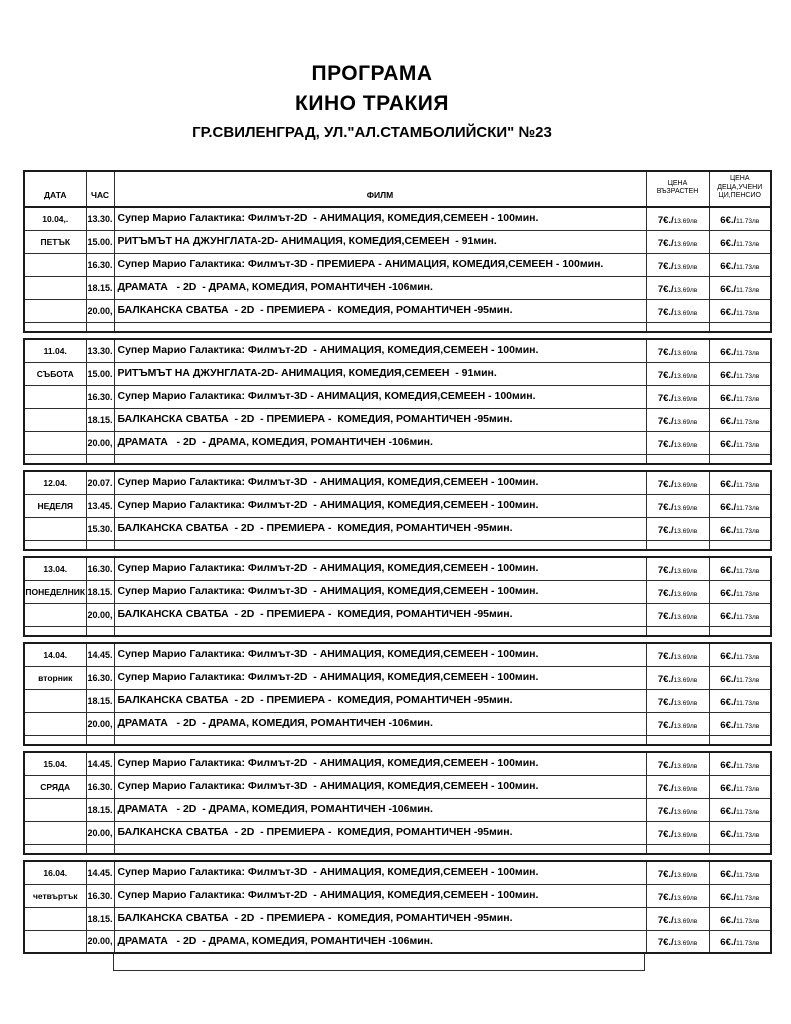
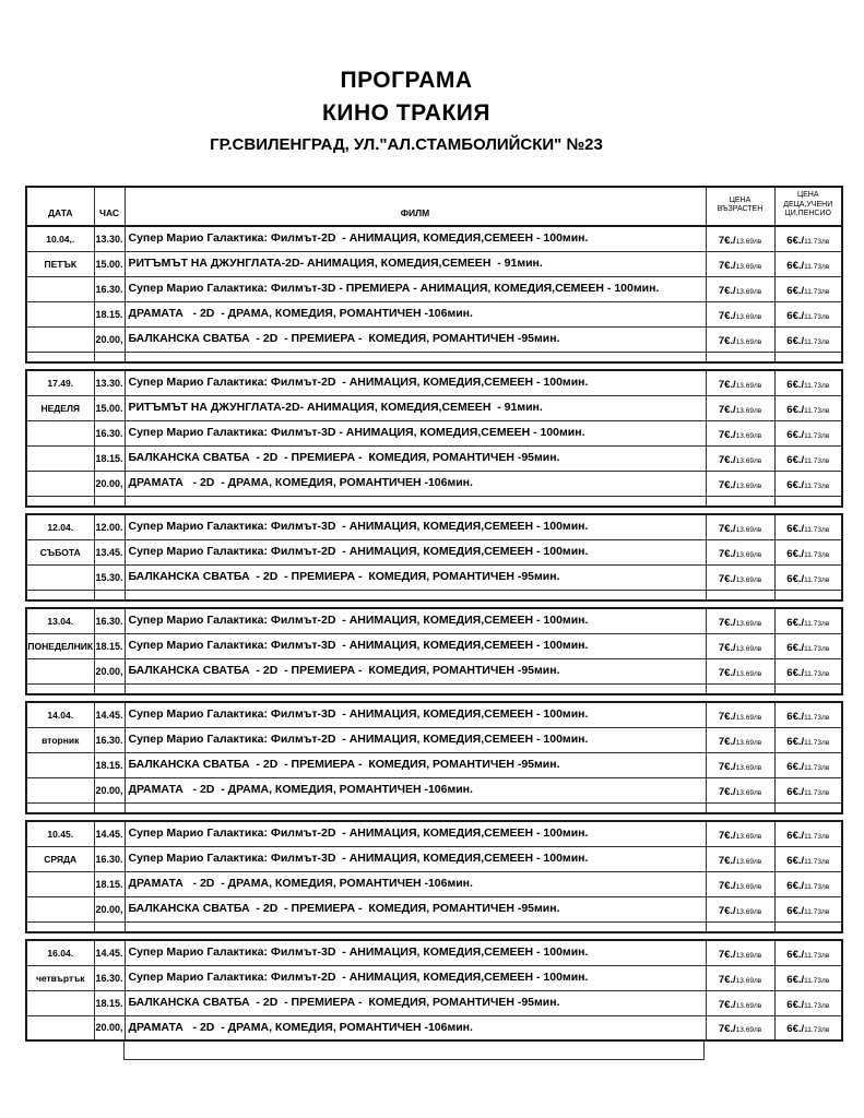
  ПРОГРАМА
  КИНО ТРАКИЯ
  ГР.СВИЛЕНГРАД, УЛ."АЛ.СТАМБОЛИЙСКИ" №23
  10.04,.	13.30.	Супер Марио Галактика: Филмът-2D - АНИМАЦИЯ, КОМЕДИЯ,СЕМЕЕН - 100мин.	7€./	6€./
  ПЕТЪК	15.00.	РИТЪМЪТ НА ДЖУНГЛАТА-2D- АНИМАЦИЯ, КОМЕДИЯ,СЕМЕЕН - 91мин.	7€./	6€./
  	16.30.	Супер Марио Галактика: Филмът-3D - ПРЕМИЕРА - АНИМАЦИЯ, КОМЕДИЯ,СЕМЕЕН - 100мин.	7€./	6€./
  	18.15.	ДРАМАТА - 2D - ДРАМА, КОМЕДИЯ, РОМАНТИЧЕН -106мин.	7€./	6€./
  	20.00,	БАЛКАНСКА СВАТБА - 2D - ПРЕМИЕРА - КОМЕДИЯ, РОМАНТИЧЕН -95мин.	7€./	6€./
- 11.04.	13.30.	Супер Марио Галактика: Филмът-2D - АНИМАЦИЯ, КОМЕДИЯ,СЕМЕЕН - 100мин.	7€./	6€./
+ 17.49.	13.30.	Супер Марио Галактика: Филмът-2D - АНИМАЦИЯ, КОМЕДИЯ,СЕМЕЕН - 100мин.	7€./	6€./
- СЪБОТА	15.00.	РИТЪМЪТ НА ДЖУНГЛАТА-2D- АНИМАЦИЯ, КОМЕДИЯ,СЕМЕЕН - 91мин.	7€./	6€./
+ НЕДЕЛЯ	15.00.	РИТЪМЪТ НА ДЖУНГЛАТА-2D- АНИМАЦИЯ, КОМЕДИЯ,СЕМЕЕН - 91мин.	7€./	6€./
  	16.30.	Супер Марио Галактика: Филмът-3D - АНИМАЦИЯ, КОМЕДИЯ,СЕМЕЕН - 100мин.	7€./	6€./
  	18.15.	БАЛКАНСКА СВАТБА - 2D - ПРЕМИЕРА - КОМЕДИЯ, РОМАНТИЧЕН -95мин.	7€./	6€./
  	20.00,	ДРАМАТА - 2D - ДРАМА, КОМЕДИЯ, РОМАНТИЧЕН -106мин.	7€./	6€./
- 12.04.	20.07.	Супер Марио Галактика: Филмът-3D - АНИМАЦИЯ, КОМЕДИЯ,СЕМЕЕН - 100мин.	7€./	6€./
+ 12.04.	12.00.	Супер Марио Галактика: Филмът-3D - АНИМАЦИЯ, КОМЕДИЯ,СЕМЕЕН - 100мин.	7€./	6€./
- НЕДЕЛЯ	13.45.	Супер Марио Галактика: Филмът-2D - АНИМАЦИЯ, КОМЕДИЯ,СЕМЕЕН - 100мин.	7€./	6€./
+ СЪБОТА	13.45.	Супер Марио Галактика: Филмът-2D - АНИМАЦИЯ, КОМЕДИЯ,СЕМЕЕН - 100мин.	7€./	6€./
  	15.30.	БАЛКАНСКА СВАТБА - 2D - ПРЕМИЕРА - КОМЕДИЯ, РОМАНТИЧЕН -95мин.	7€./	6€./
  13.04.	16.30.	Супер Марио Галактика: Филмът-2D - АНИМАЦИЯ, КОМЕДИЯ,СЕМЕЕН - 100мин.	7€./	6€./
  ПОНЕДЕЛНИК	18.15.	Супер Марио Галактика: Филмът-3D - АНИМАЦИЯ, КОМЕДИЯ,СЕМЕЕН - 100мин.	7€./	6€./
  	20.00,	БАЛКАНСКА СВАТБА - 2D - ПРЕМИЕРА - КОМЕДИЯ, РОМАНТИЧЕН -95мин.	7€./	6€./
  14.04.	14.45.	Супер Марио Галактика: Филмът-3D - АНИМАЦИЯ, КОМЕДИЯ,СЕМЕЕН - 100мин.	7€./	6€./
  вторник	16.30.	Супер Марио Галактика: Филмът-2D - АНИМАЦИЯ, КОМЕДИЯ,СЕМЕЕН - 100мин.	7€./	6€./
  	18.15.	БАЛКАНСКА СВАТБА - 2D - ПРЕМИЕРА - КОМЕДИЯ, РОМАНТИЧЕН -95мин.	7€./	6€./
  	20.00,	ДРАМАТА - 2D - ДРАМА, КОМЕДИЯ, РОМАНТИЧЕН -106мин.	7€./	6€./
- 15.04.	14.45.	Супер Марио Галактика: Филмът-2D - АНИМАЦИЯ, КОМЕДИЯ,СЕМЕЕН - 100мин.	7€./	6€./
+ 10.45.	14.45.	Супер Марио Галактика: Филмът-2D - АНИМАЦИЯ, КОМЕДИЯ,СЕМЕЕН - 100мин.	7€./	6€./
  СРЯДА	16.30.	Супер Марио Галактика: Филмът-3D - АНИМАЦИЯ, КОМЕДИЯ,СЕМЕЕН - 100мин.	7€./	6€./
  	18.15.	ДРАМАТА - 2D - ДРАМА, КОМЕДИЯ, РОМАНТИЧЕН -106мин.	7€./	6€./
  	20.00,	БАЛКАНСКА СВАТБА - 2D - ПРЕМИЕРА - КОМЕДИЯ, РОМАНТИЧЕН -95мин.	7€./	6€./
  16.04.	14.45.	Супер Марио Галактика: Филмът-3D - АНИМАЦИЯ, КОМЕДИЯ,СЕМЕЕН - 100мин.	7€./	6€./
  четвъртък	16.30.	Супер Марио Галактика: Филмът-2D - АНИМАЦИЯ, КОМЕДИЯ,СЕМЕЕН - 100мин.	7€./	6€./
  	18.15.	БАЛКАНСКА СВАТБА - 2D - ПРЕМИЕРА - КОМЕДИЯ, РОМАНТИЧЕН -95мин.	7€./	6€./
  	20.00,	ДРАМАТА - 2D - ДРАМА, КОМЕДИЯ, РОМАНТИЧЕН -106мин.	7€./	6€./
